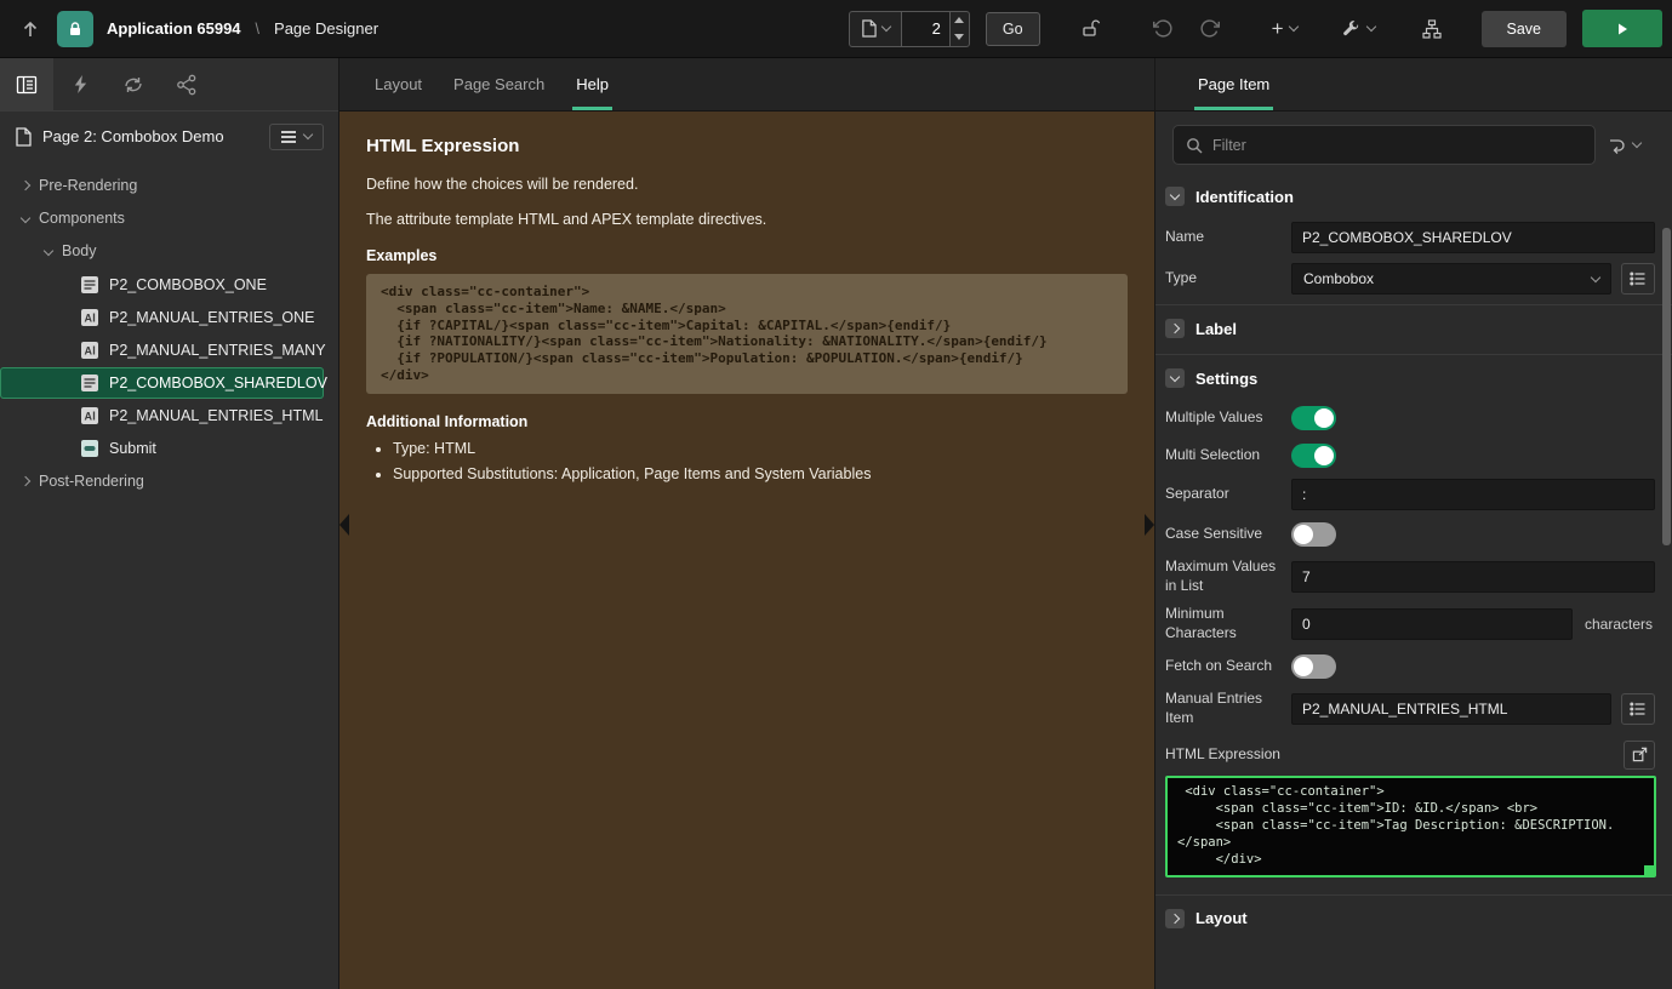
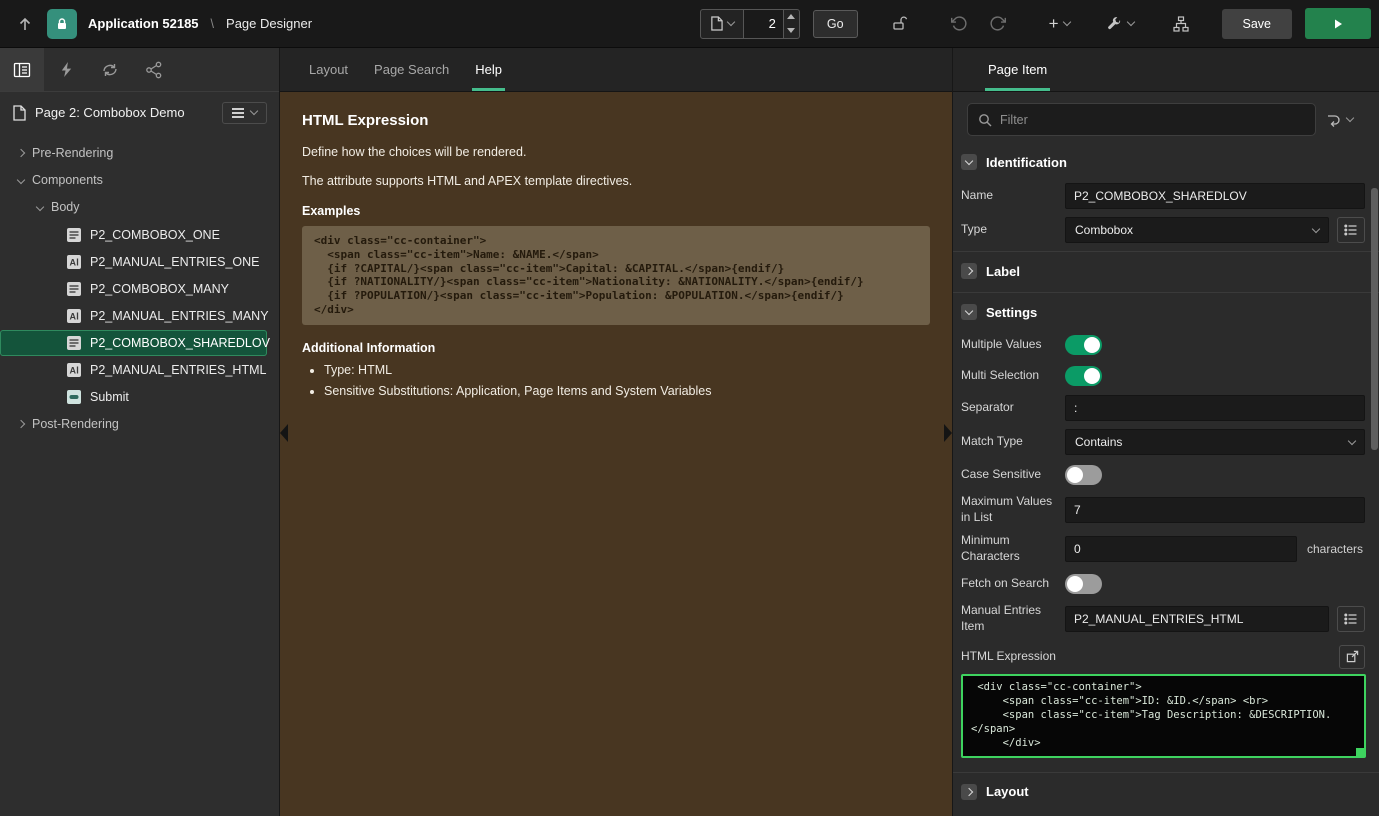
- Application 65994
+ Application 52185
  \
  Page Designer
  2
  Go
  +
  Save
  Page 2: Combobox Demo
  Pre-Rendering
  Components
  Body
  P2_COMBOBOX_ONE
  A
  P2_MANUAL_ENTRIES_ONE
+ P2_COMBOBOX_MANY
  A
  P2_MANUAL_ENTRIES_MANY
  P2_COMBOBOX_SHAREDLOV
  A
  P2_MANUAL_ENTRIES_HTML
  Submit
  Post-Rendering
  Layout
  Page Search
  Help
  HTML Expression
  Define how the choices will be rendered.
- The attribute template HTML and APEX template directives.
+ The attribute supports HTML and APEX template directives.
  Examples
  <div class="cc-container">
  <span class="cc-item">Name: &NAME.</span>
  {if ?CAPITAL/}<span class="cc-item">Capital: &CAPITAL.</span>{endif/}
  {if ?NATIONALITY/}<span class="cc-item">Nationality: &NATIONALITY.</span>{endif/}
  {if ?POPULATION/}<span class="cc-item">Population: &POPULATION.</span>{endif/}
  </div>
  Additional Information
  Type: HTML
- Supported Substitutions: Application, Page Items and System Variables
+ Sensitive Substitutions: Application, Page Items and System Variables
  Page Item
  Filter
  Identification
  Name
  P2_COMBOBOX_SHAREDLOV
  Type
  Combobox
  Label
  Settings
  Multiple Values
  Multi Selection
  Separator
  :
+ Match Type
+ Contains
  Case Sensitive
  Maximum Values in List
  7
  Minimum Characters
  0
  characters
  Fetch on Search
  Manual Entries Item
  P2_MANUAL_ENTRIES_HTML
  HTML Expression
  <div class="cc-container">
  <span class="cc-item">ID: &ID.</span> <br>
  <span class="cc-item">Tag Description: &DESCRIPTION.
  </span>
  </div>
  Layout
